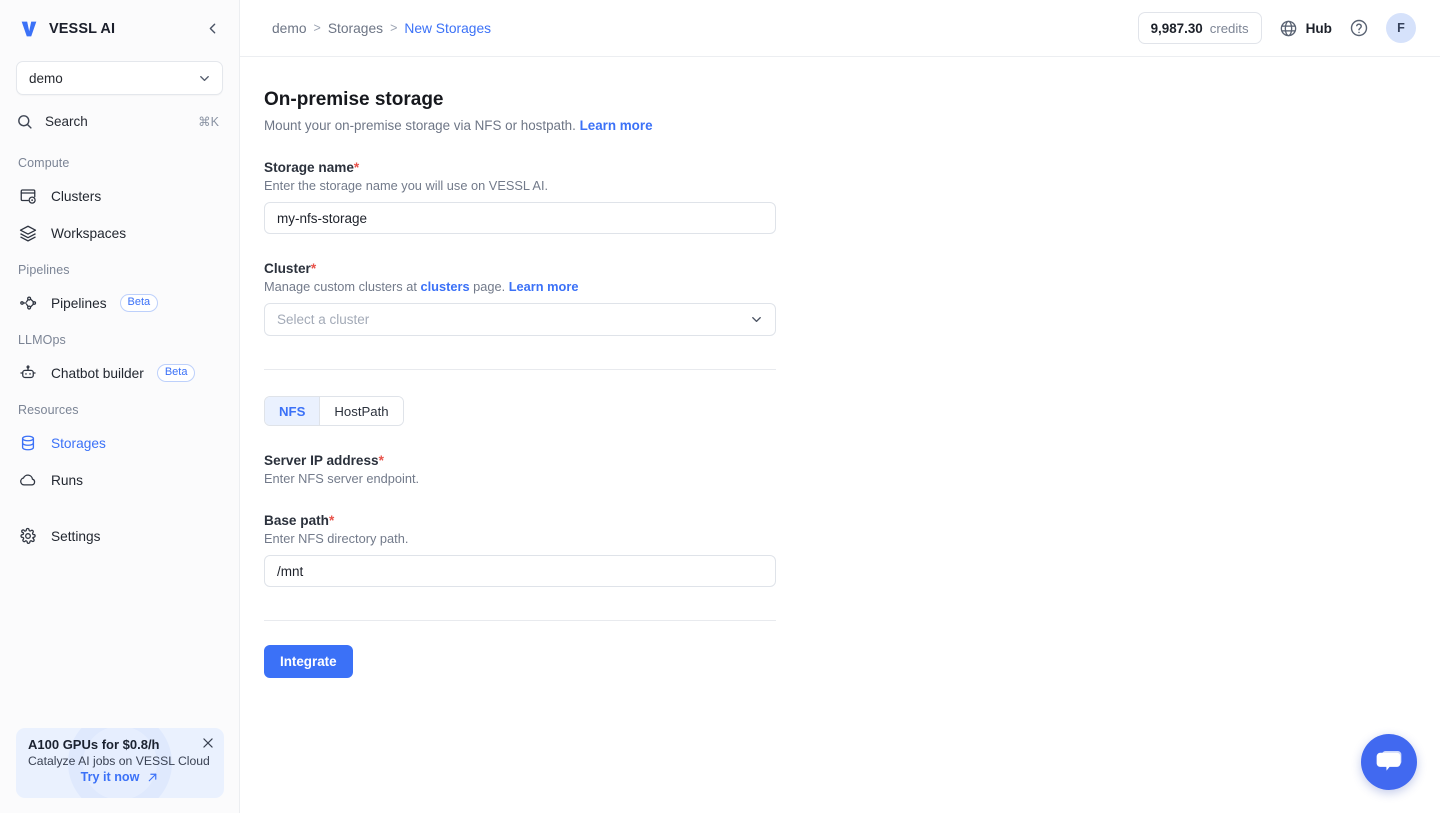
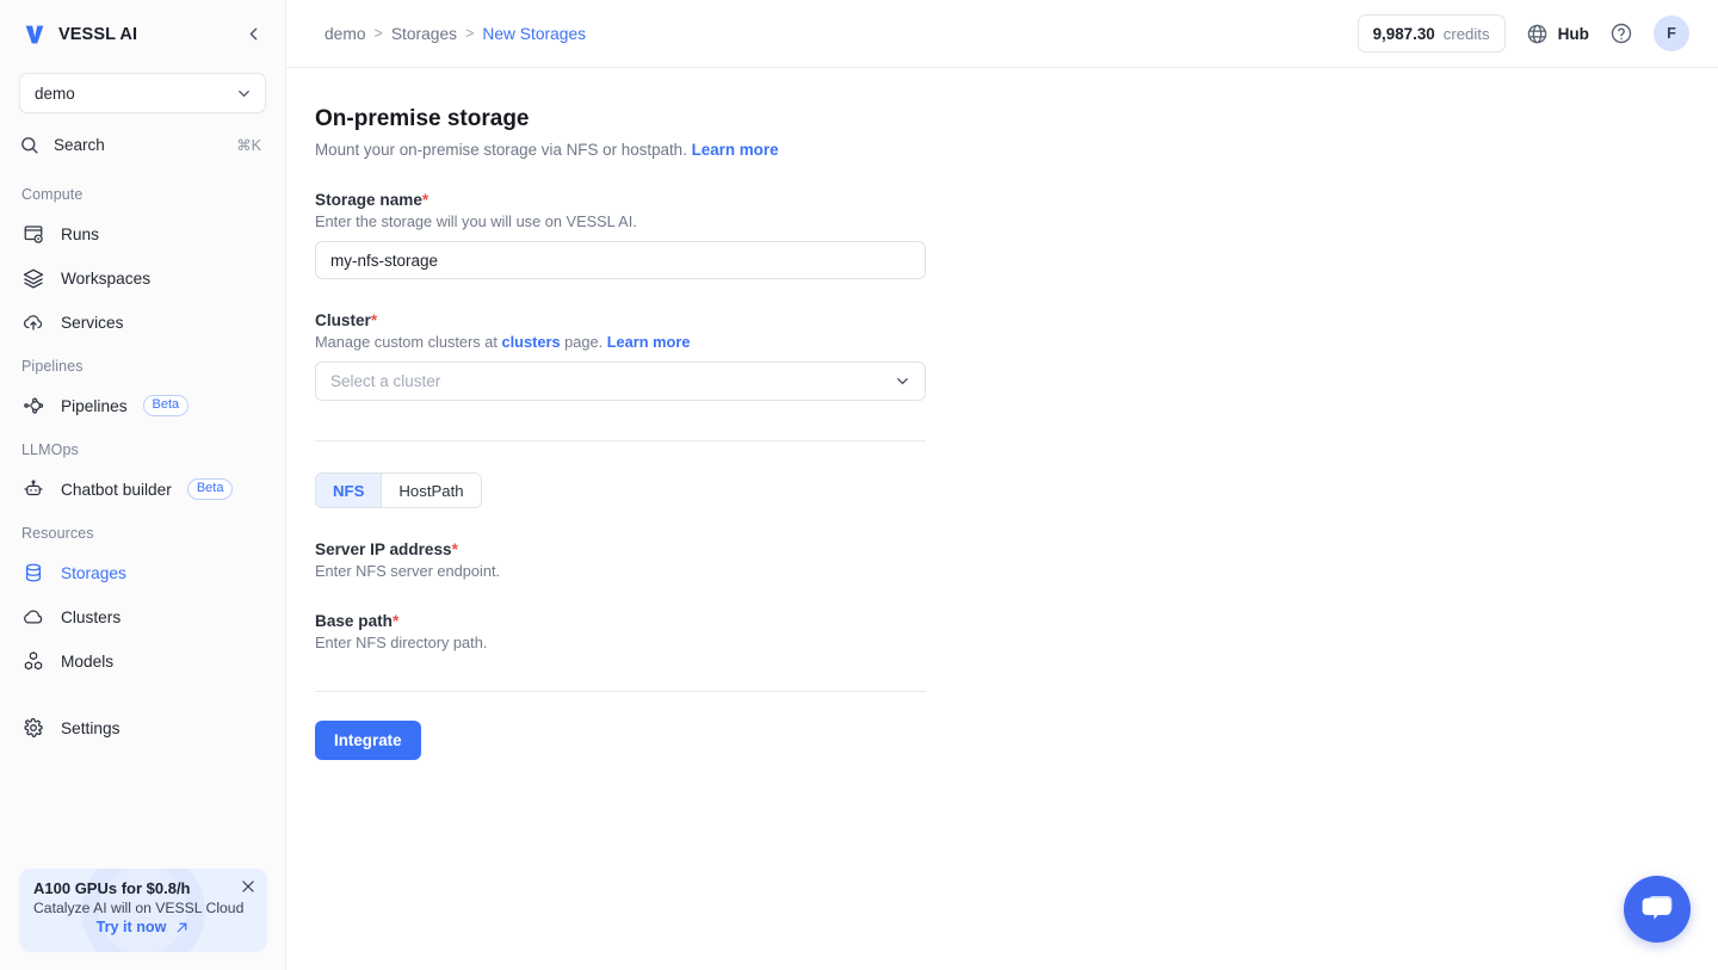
  VESSL AI
  demo
  Search
  ⌘K
  Compute
- Clusters
+ Runs
  Workspaces
+ Services
  Pipelines
  Pipelines
  Beta
  LLMOps
  Chatbot builder
  Beta
  Resources
  Storages
- Runs
+ Clusters
+ Models
  Settings
  A100 GPUs for $0.8/h
- Catalyze AI jobs on VESSL Cloud
+ Catalyze AI will on VESSL Cloud
  Try it now
  demo
  >
  Storages
  >
  New Storages
  9,987.30
  credits
  Hub
  F
  On-premise storage
  Mount your on-premise storage via NFS or hostpath. Learn more
  Storage name*
- Enter the storage name you will use on VESSL AI.
+ Enter the storage will you will use on VESSL AI.
  my-nfs-storage
  Cluster*
  Manage custom clusters at clusters page. Learn more
  Select a cluster
  NFS
  HostPath
  Server IP address*
  Enter NFS server endpoint.
  Base path*
  Enter NFS directory path.
- /mnt
  Integrate
